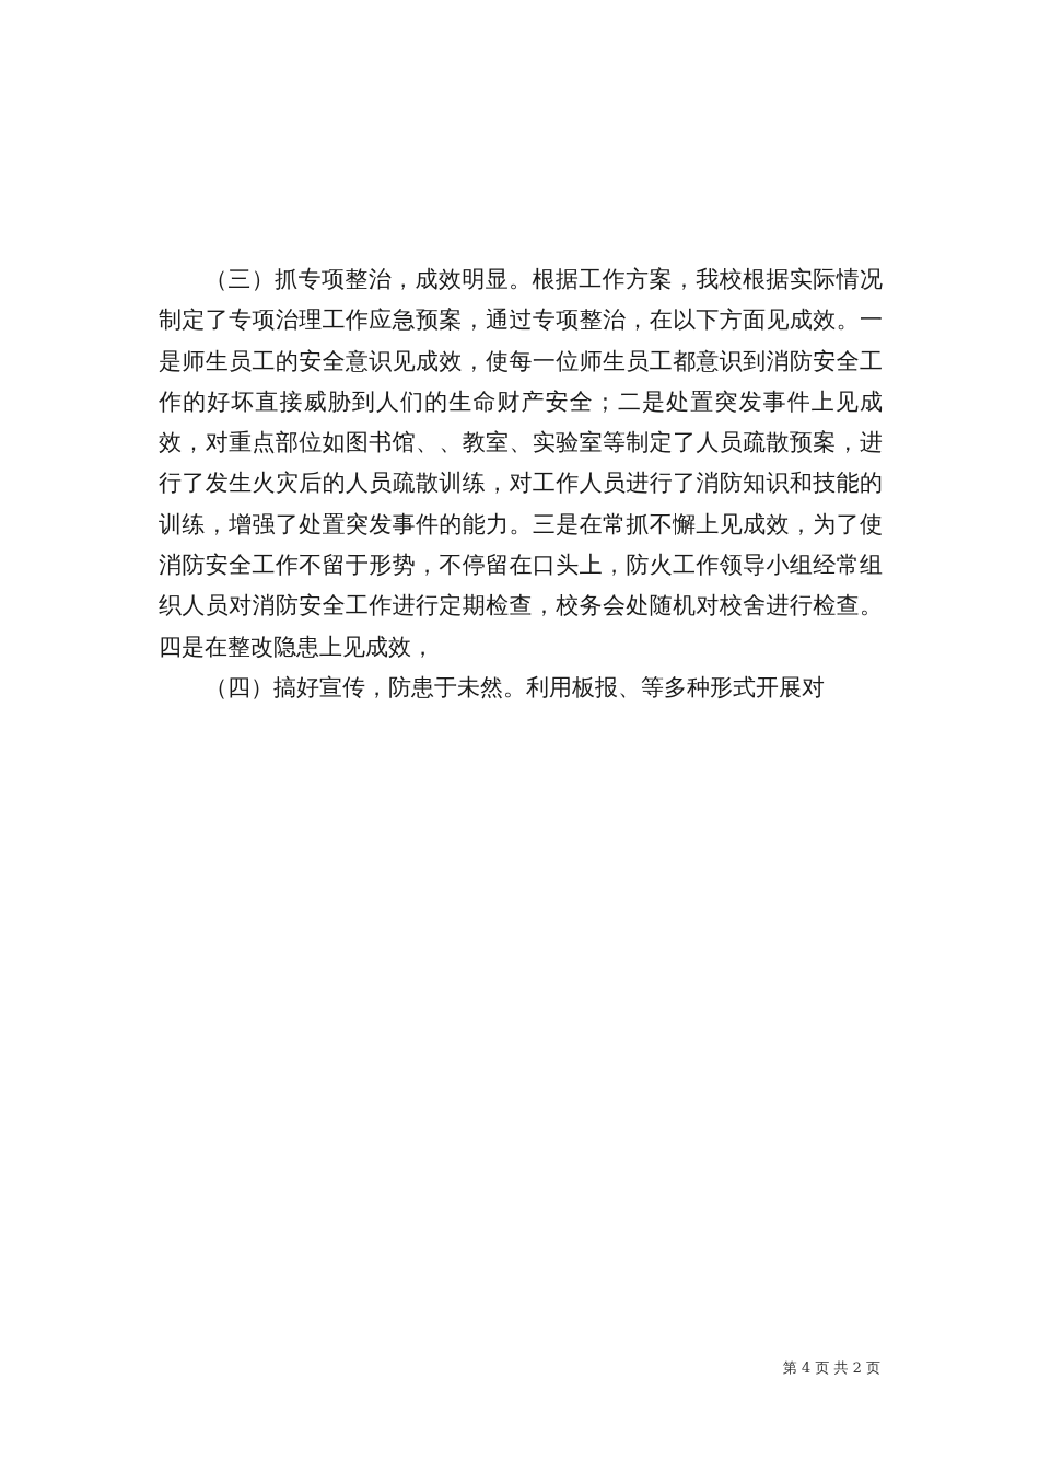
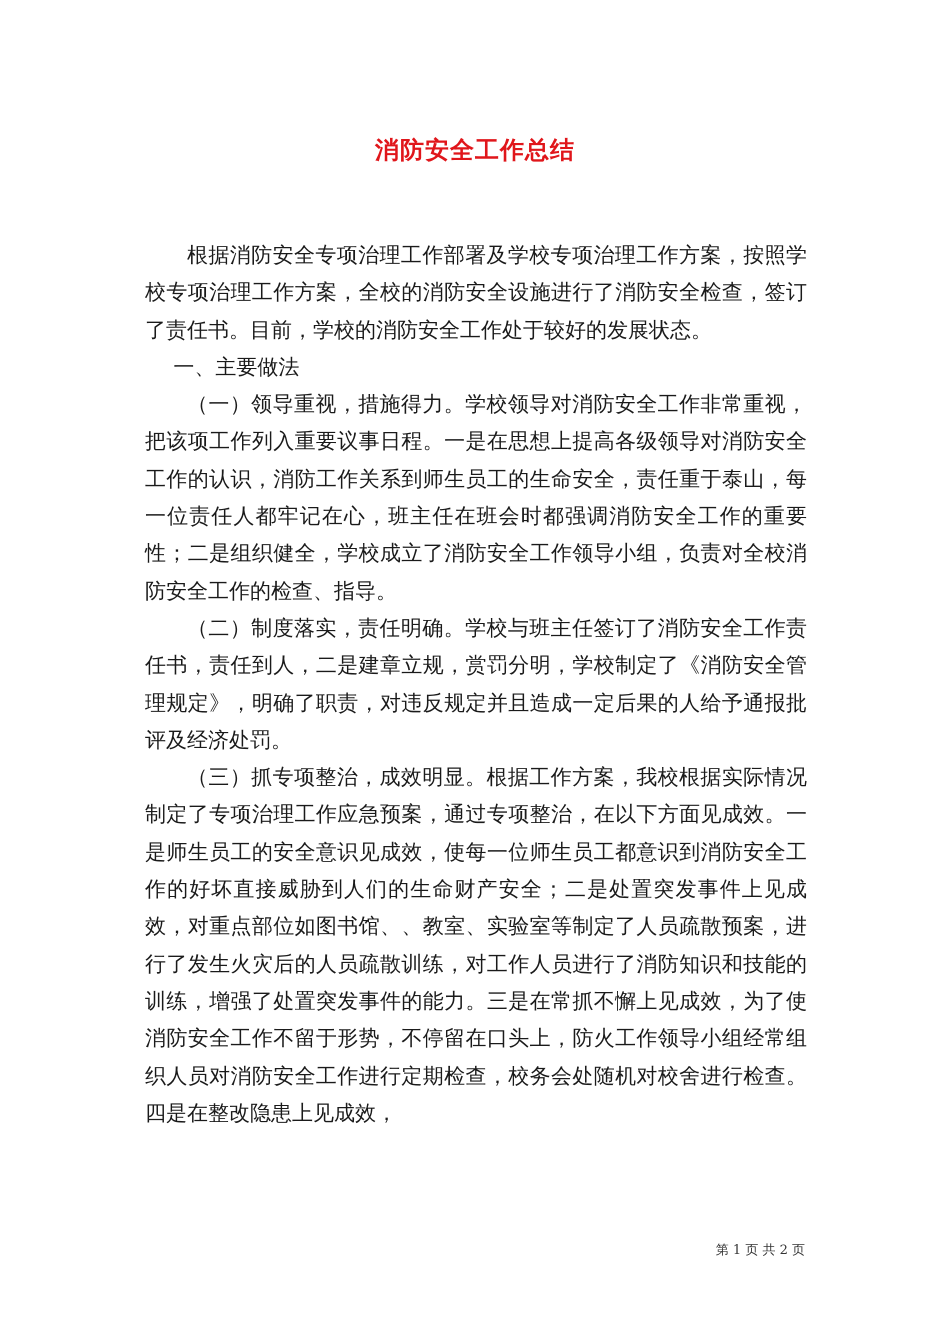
+ 消防安全工作总结
+ 根据消防安全专项治理工作部署及学校专项治理工作方案，按照学校专项治理工作方案，全校的消防安全设施进行了消防安全检查，签订了责任书。目前，学校的消防安全工作处于较好的发展状态。
+ 一、主要做法
+ （一）领导重视，措施得力。学校领导对消防安全工作非常重视，把该项工作列入重要议事日程。一是在思想上提高各级领导对消防安全工作的认识，消防工作关系到师生员工的生命安全，责任重于泰山，每一位责任人都牢记在心，班主任在班会时都强调消防安全工作的重要性；二是组织健全，学校成立了消防安全工作领导小组，负责对全校消防安全工作的检查、指导。
+ （二）制度落实，责任明确。学校与班主任签订了消防安全工作责任书，责任到人，二是建章立规，赏罚分明，学校制定了《消防安全管理规定》，明确了职责，对违反规定并且造成一定后果的人给予通报批评及经济处罚。
  （三）抓专项整治，成效明显。根据工作方案，我校根据实际情况制定了专项治理工作应急预案，通过专项整治，在以下方面见成效。一是师生员工的安全意识见成效，使每一位师生员工都意识到消防安全工作的好坏直接威胁到人们的生命财产安全；二是处置突发事件上见成效，对重点部位如图书馆、、教室、实验室等制定了人员疏散预案，进行了发生火灾后的人员疏散训练，对工作人员进行了消防知识和技能的训练，增强了处置突发事件的能力。三是在常抓不懈上见成效，为了使消防安全工作不留于形势，不停留在口头上，防火工作领导小组经常组织人员对消防安全工作进行定期检查，校务会处随机对校舍进行检查。四是在整改隐患上见成效，
- （四）搞好宣传，防患于未然。利用板报、等多种形式开展对
- 第 4 页 共 2 页
+ 第 1 页 共 2 页
